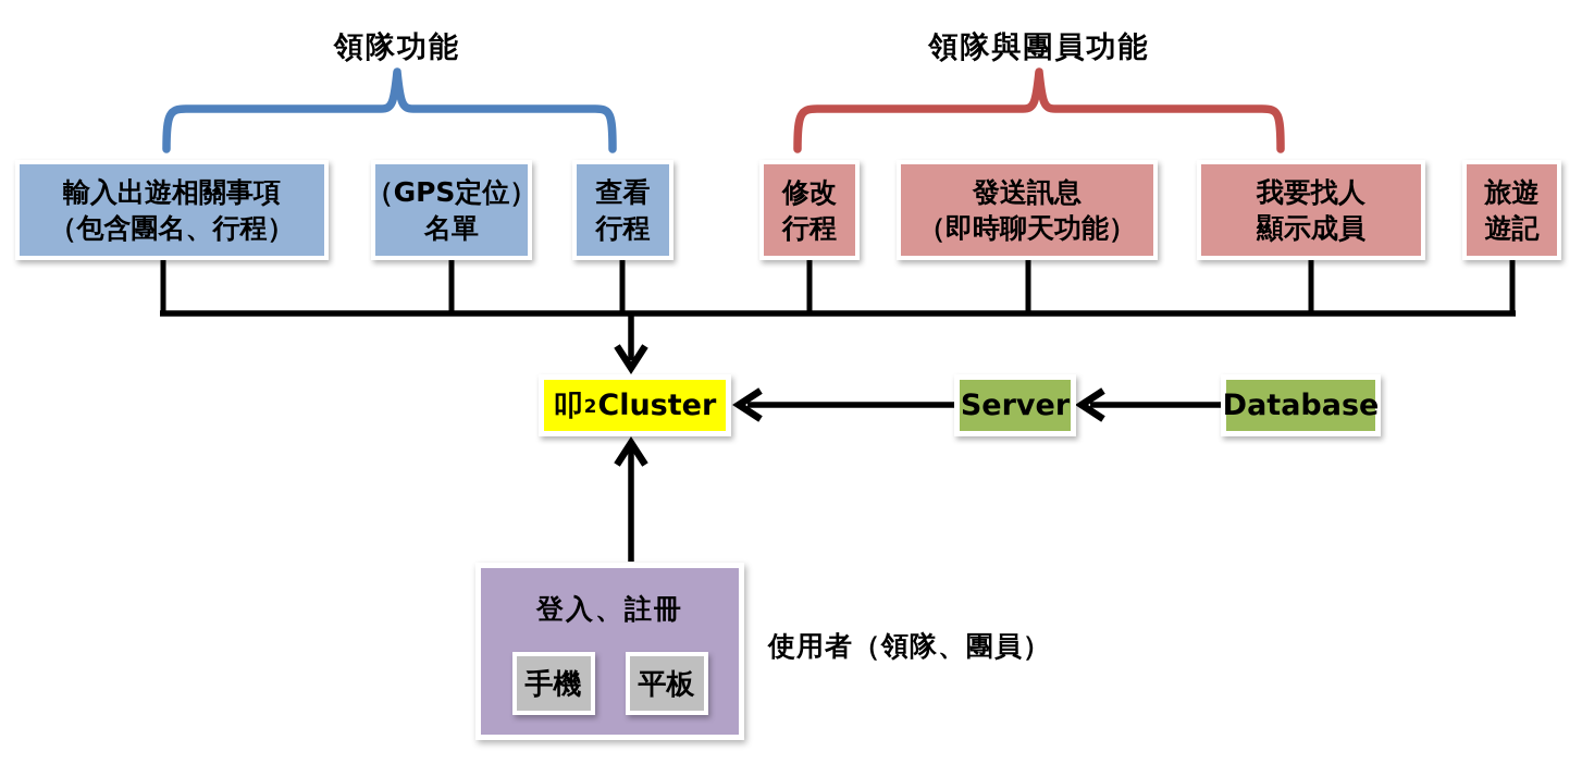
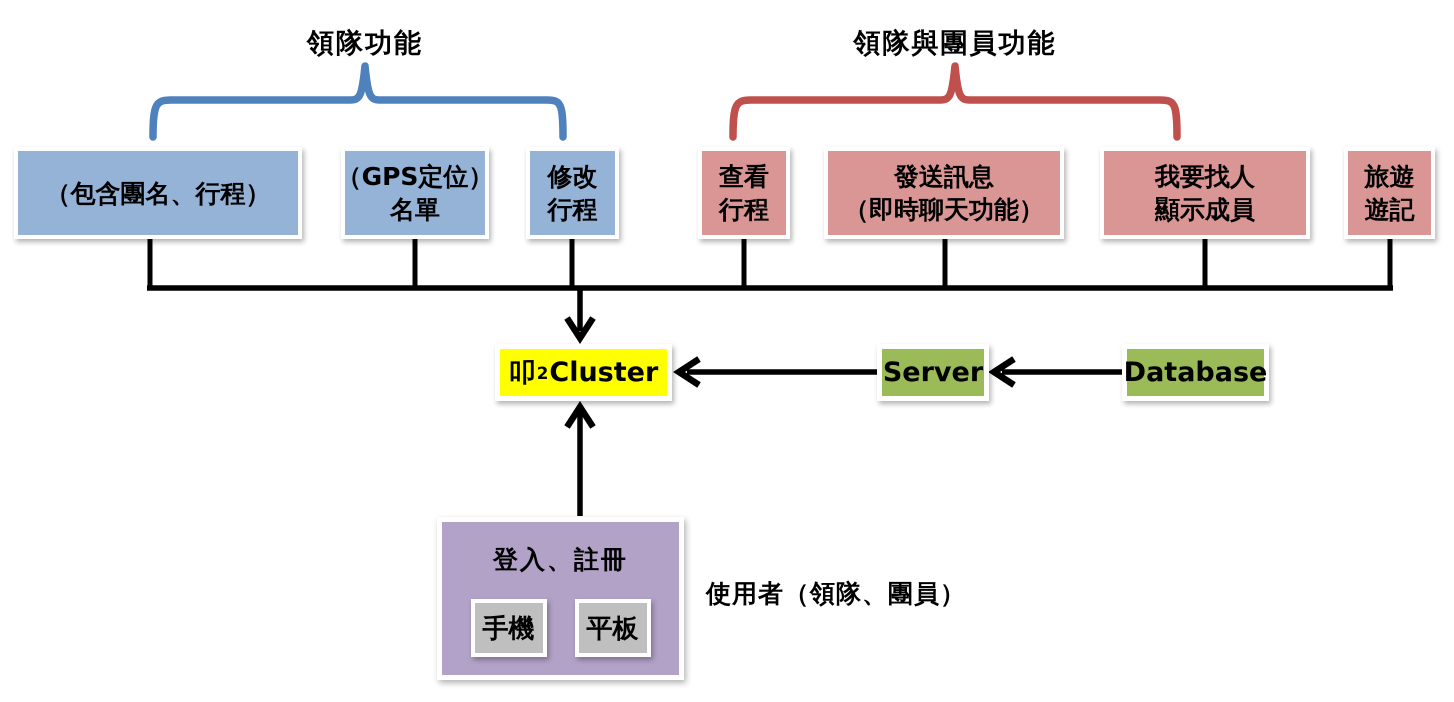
  領隊功能
  領隊與團員功能
- 輸入出遊相關事項
  （包含團名、行程）
  （GPS定位）
  名單
- 查看
+ 修改
  行程
- 修改
+ 查看
  行程
  發送訊息
  （即時聊天功能）
  我要找人
  顯示成員
  旅遊
  遊記
  叩
  2
  Cluster
  Server
  Database
  登入、註冊
  手機
  平板
  使用者（領隊、團員）
